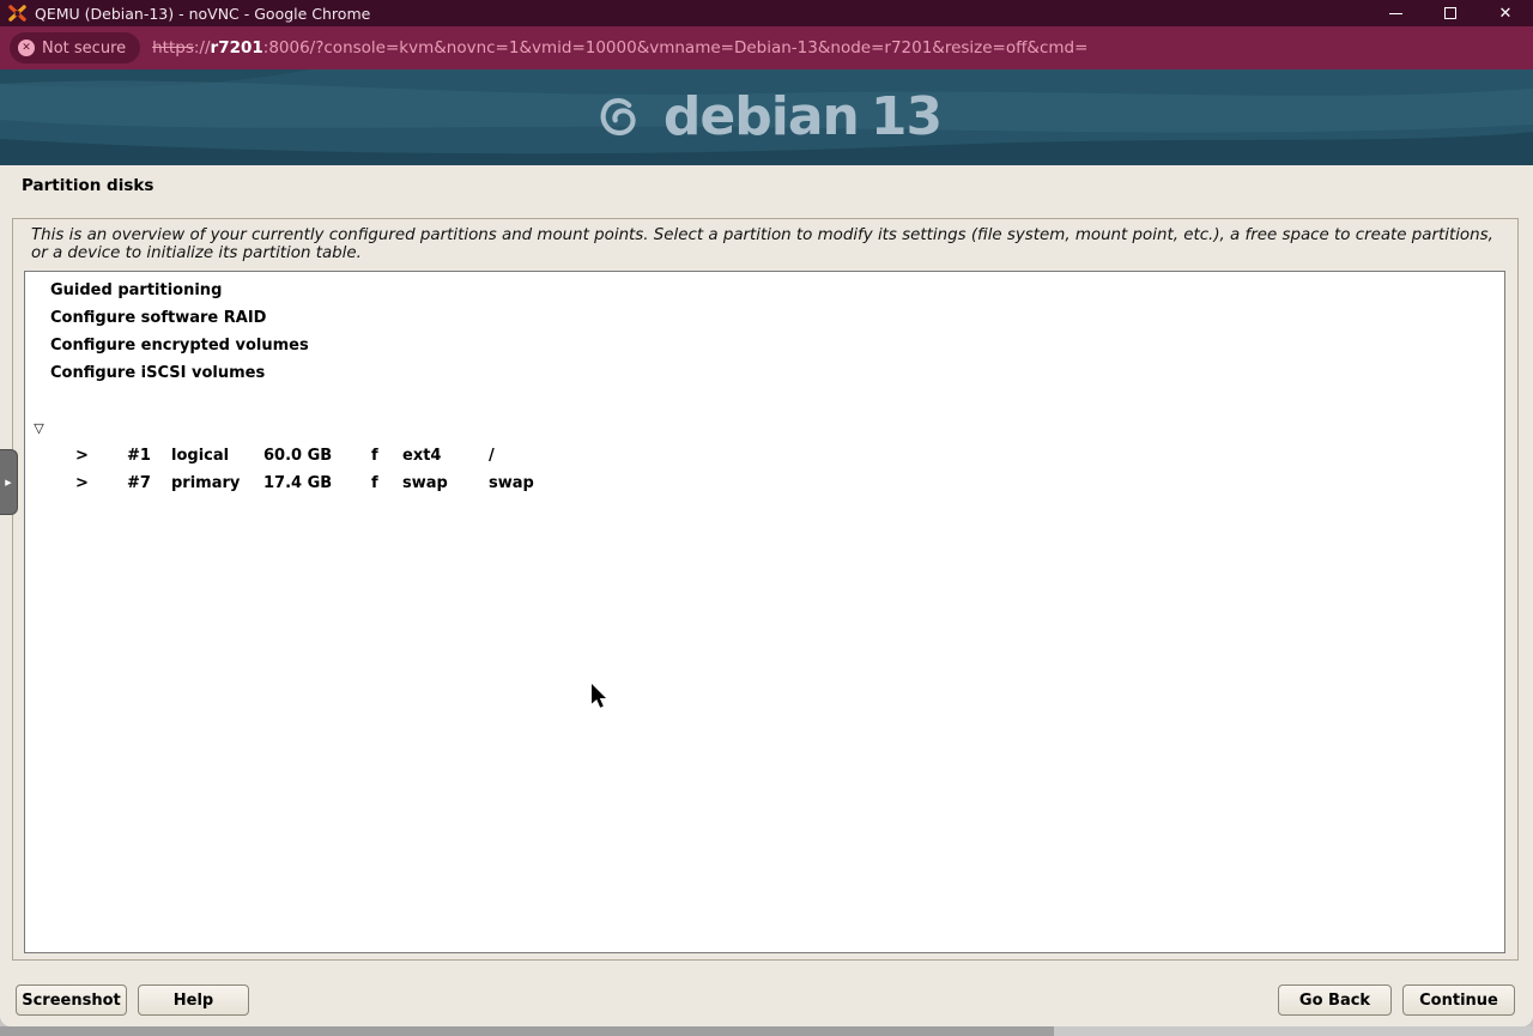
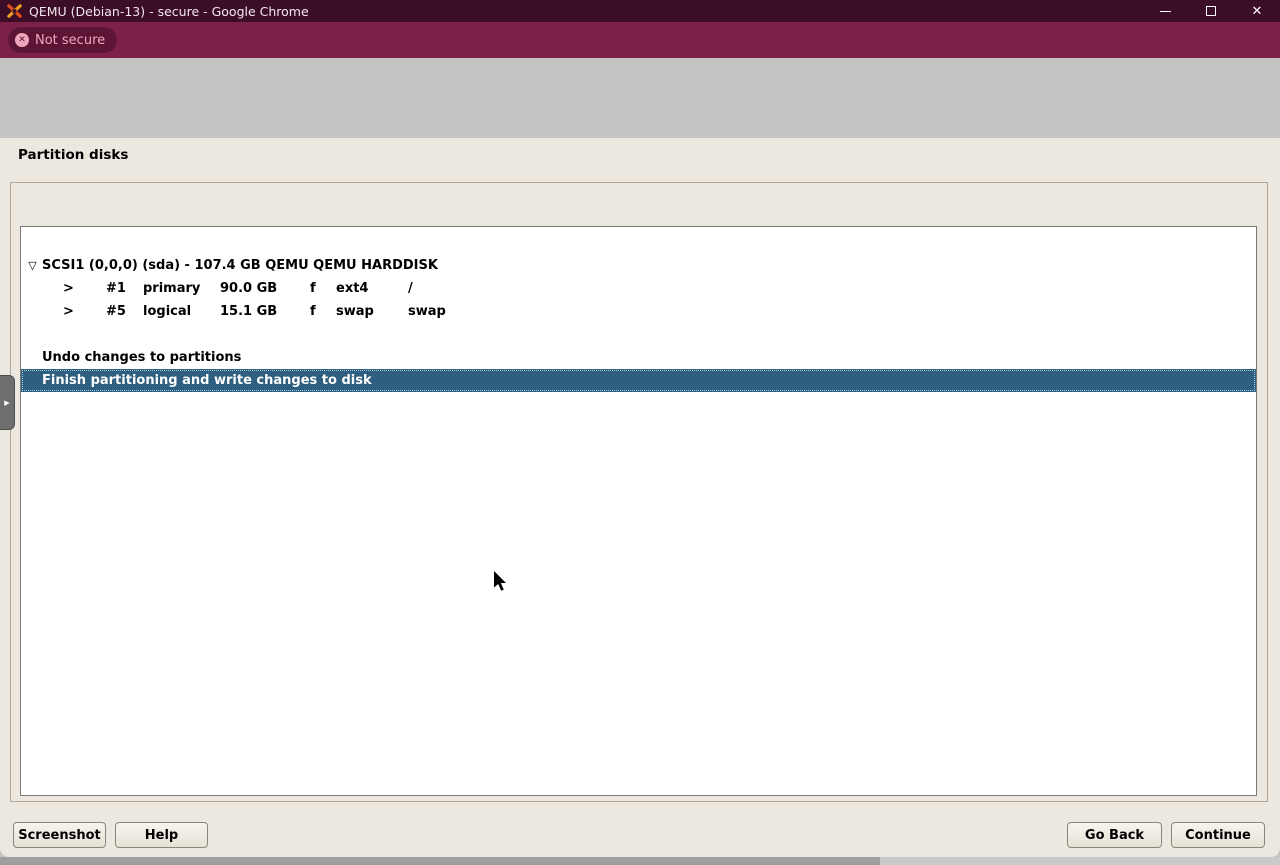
- QEMU (Debian-13) - noVNC - Google Chrome
+ QEMU (Debian-13) - secure - Google Chrome
  ✕
  ✕
  Not secure
- https://r7201:8006/?console=kvm&novnc=1&vmid=10000&vmname=Debian-13&node=r7201&resize=off&cmd=
- debian
- 13
  Partition disks
- This is an overview of your currently configured partitions and mount points. Select a partition to modify its settings (file system, mount point, etc.), a free space to create partitions, or a device to initialize its partition table.
- Guided partitioning
- Configure software RAID
- Configure encrypted volumes
- Configure iSCSI volumes
  ▽
+ SCSI1 (0,0,0) (sda) - 107.4 GB QEMU QEMU HARDDISK
  >
  #1
- logical
+ primary
- 60.0 GB
+ 90.0 GB
  f
  ext4
  /
  >
- #7
+ #5
- primary
+ logical
- 17.4 GB
+ 15.1 GB
  f
  swap
  swap
+ Undo changes to partitions
+ Finish partitioning and write changes to disk
  Screenshot
  Help
  Go Back
  Continue
  ▶
